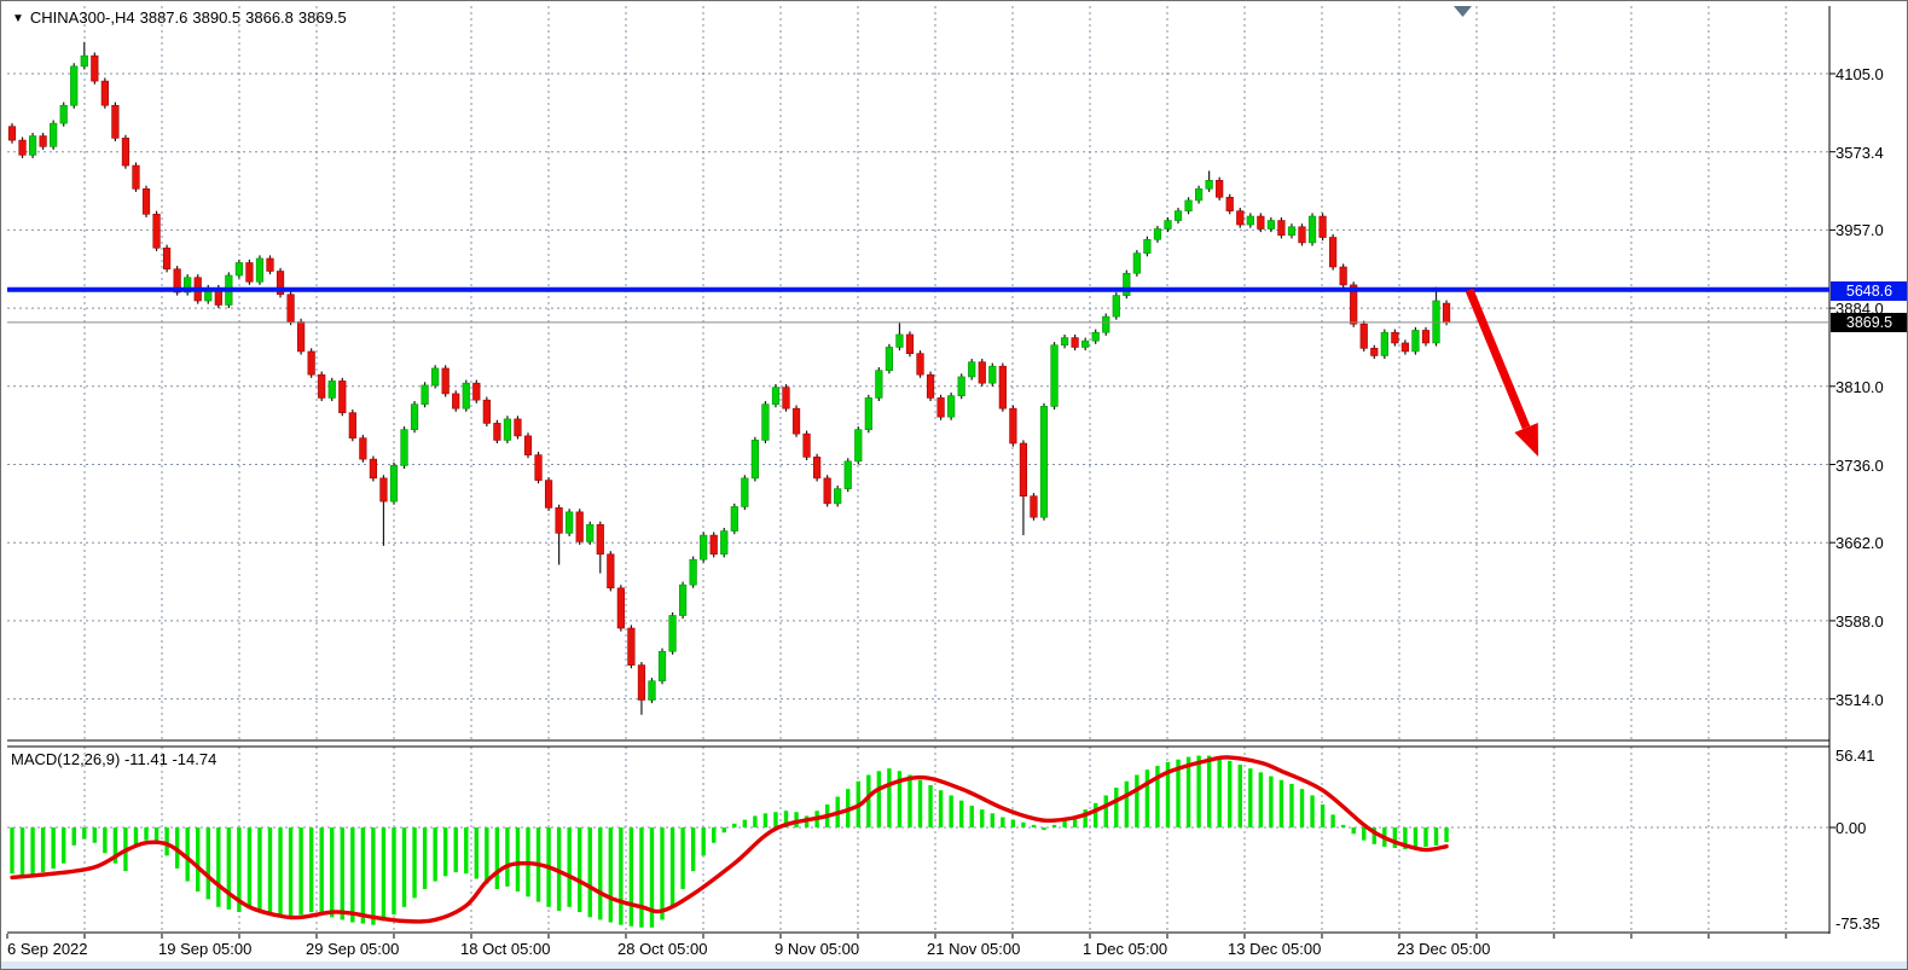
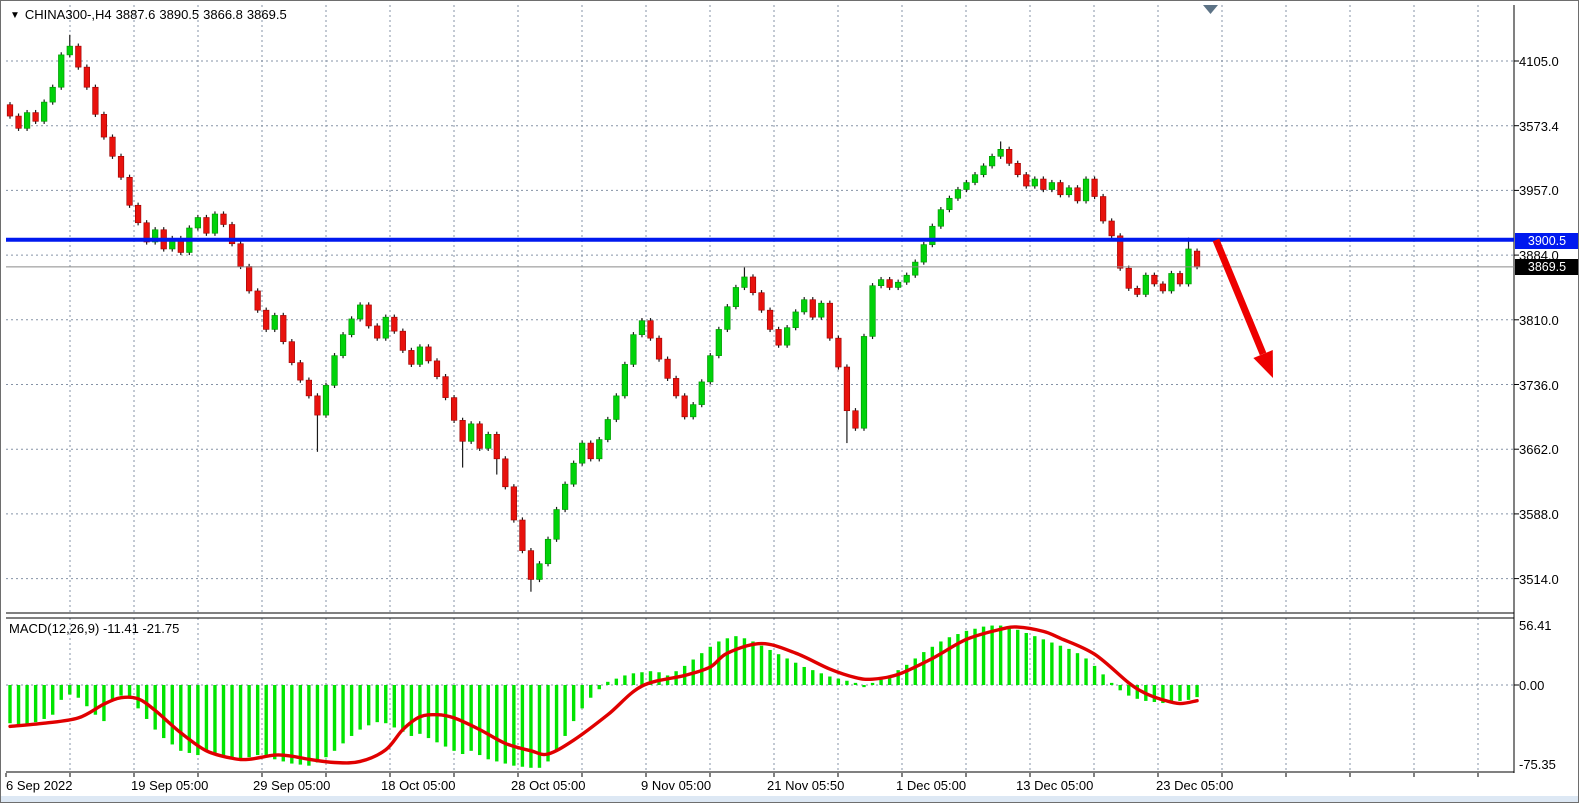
  ▼ CHINA300-,H4 3887.6 3890.5 3866.8 3869.5
- MACD(12,26,9) -11.41 -14.74
+ MACD(12,26,9) -11.41 -21.75
  4105.0
  3573.4
  3957.0
  3884.0
  3810.0
  3736.0
  3662.0
  3588.0
  3514.0
- 5648.6
+ 3900.5
  3869.5
  56.41
  0.00
  -75.35
  6 Sep 2022
  19 Sep 05:00
  29 Sep 05:00
  18 Oct 05:00
  28 Oct 05:00
  9 Nov 05:00
- 21 Nov 05:00
+ 21 Nov 05:50
  1 Dec 05:00
  13 Dec 05:00
  23 Dec 05:00
